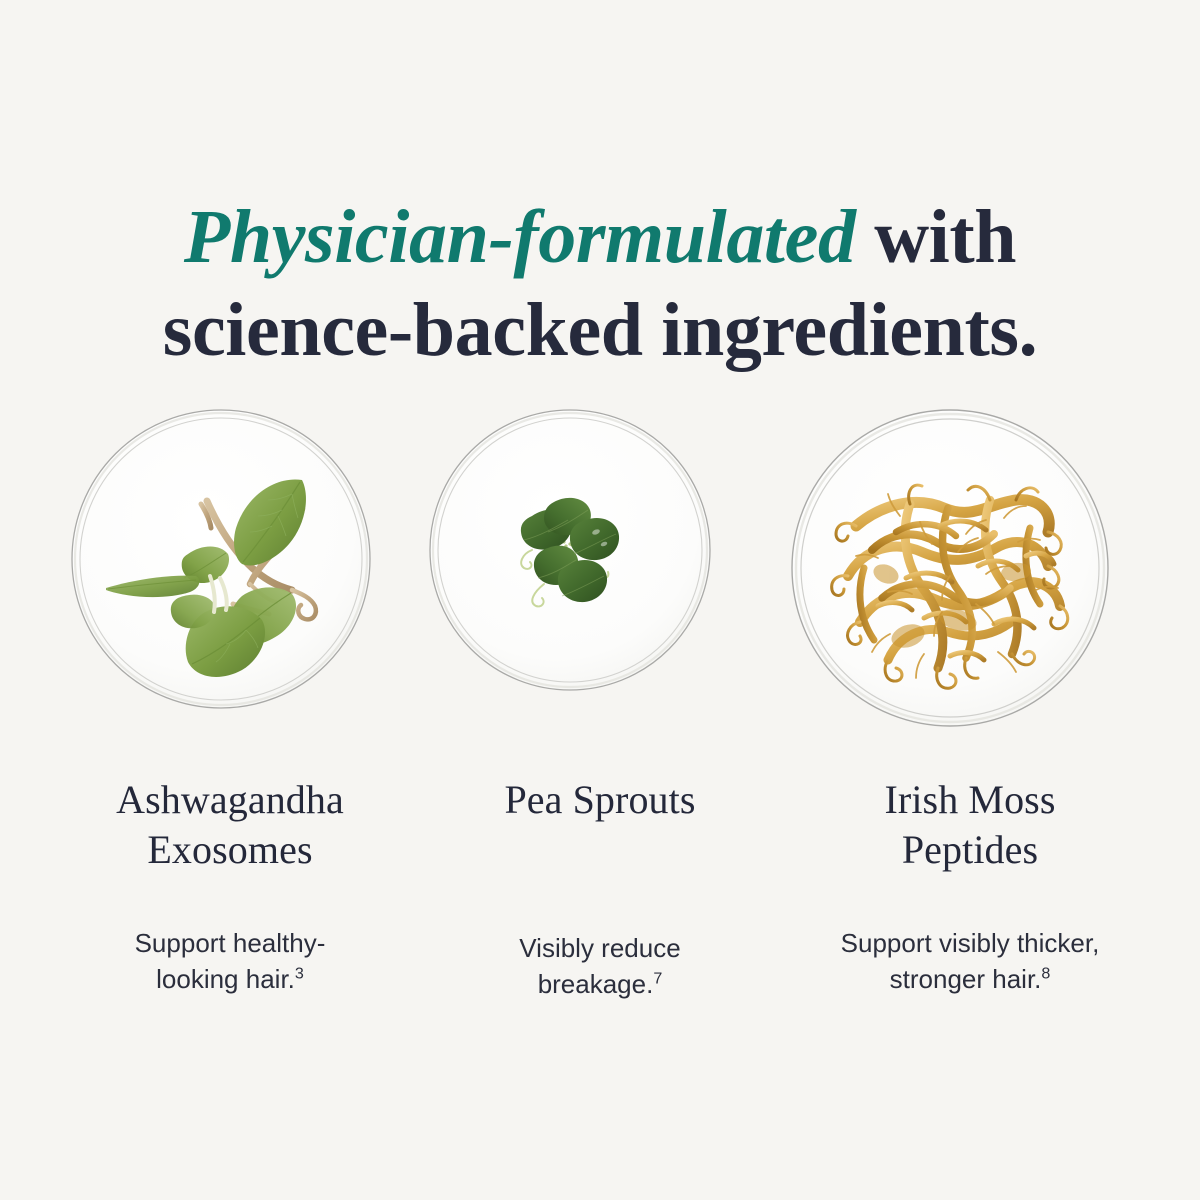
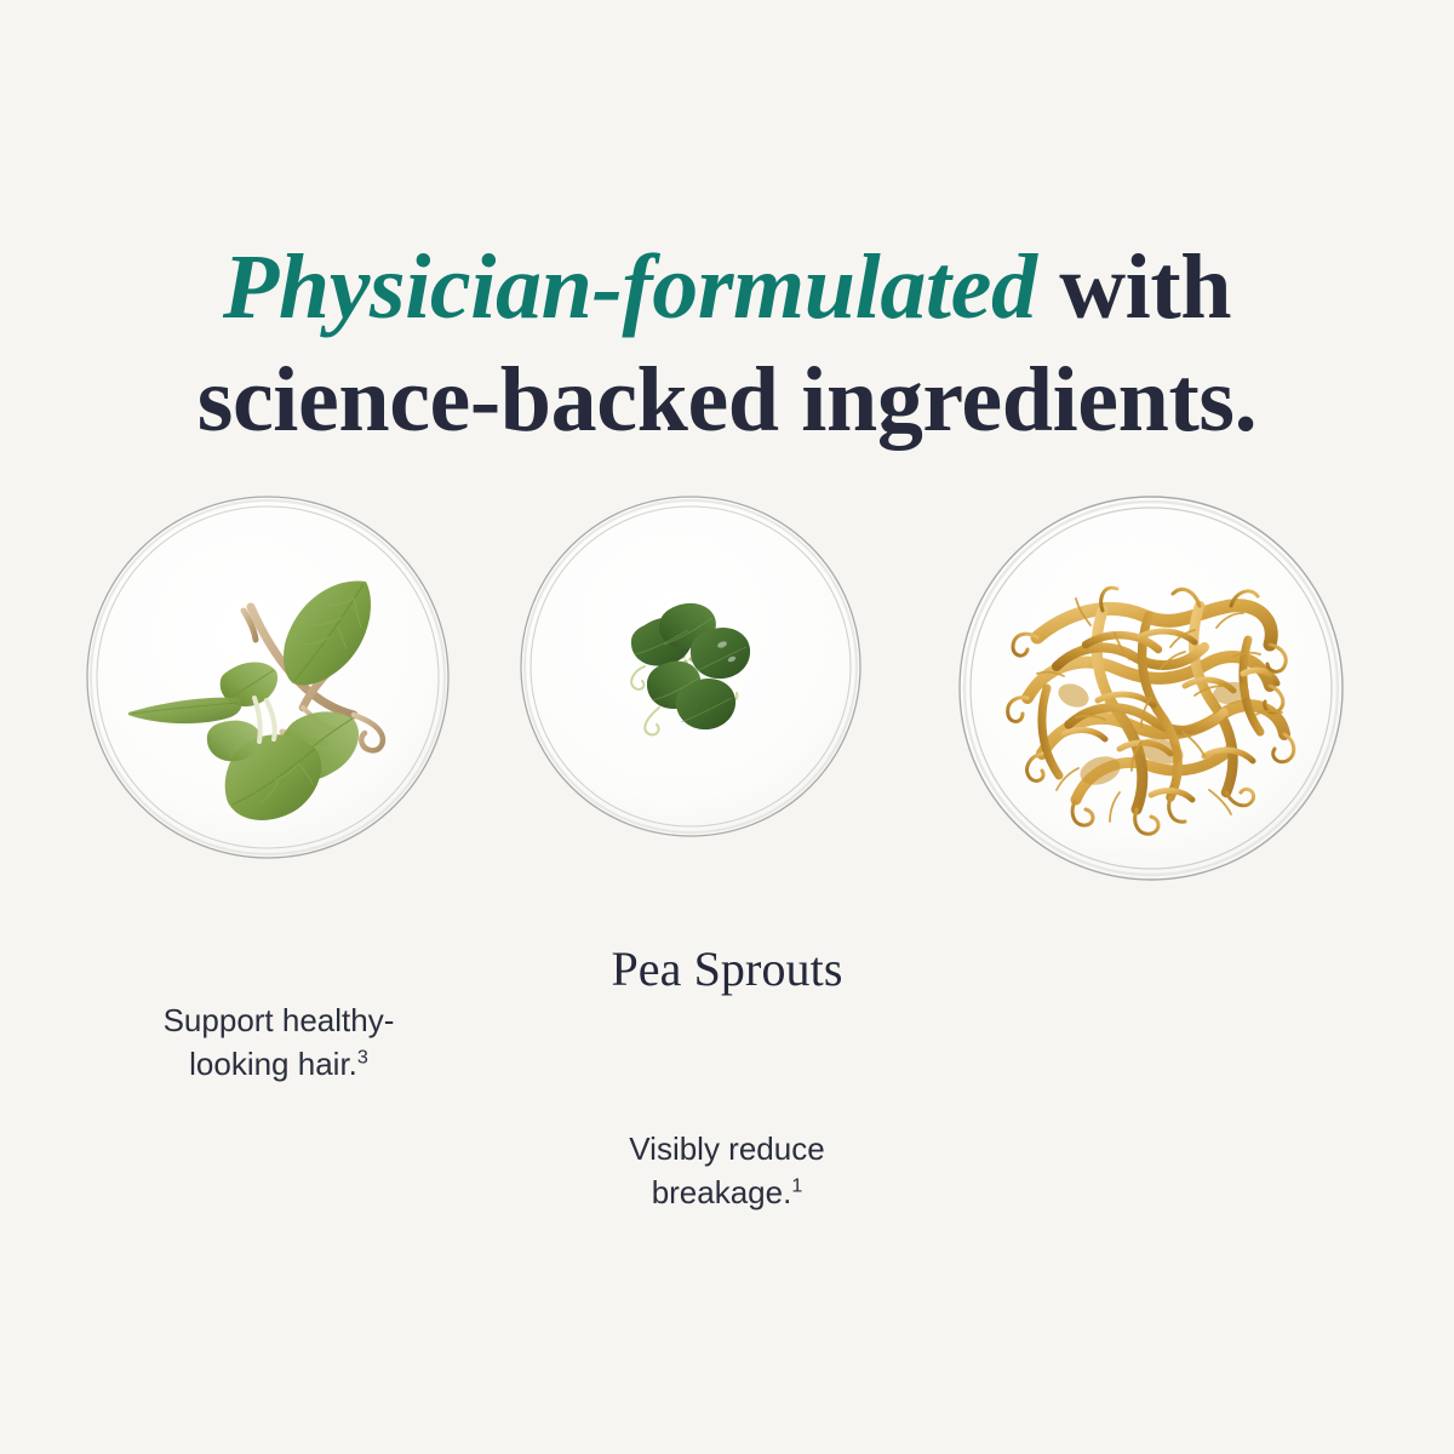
  Physician-formulated with
  science-backed ingredients.
- Ashwagandha
- Exosomes
  Support healthy-
  looking hair.3
  Pea Sprouts
  Visibly reduce
- breakage.7
+ breakage.1
- Irish Moss
- Peptides
- Support visibly thicker,
- stronger hair.8
